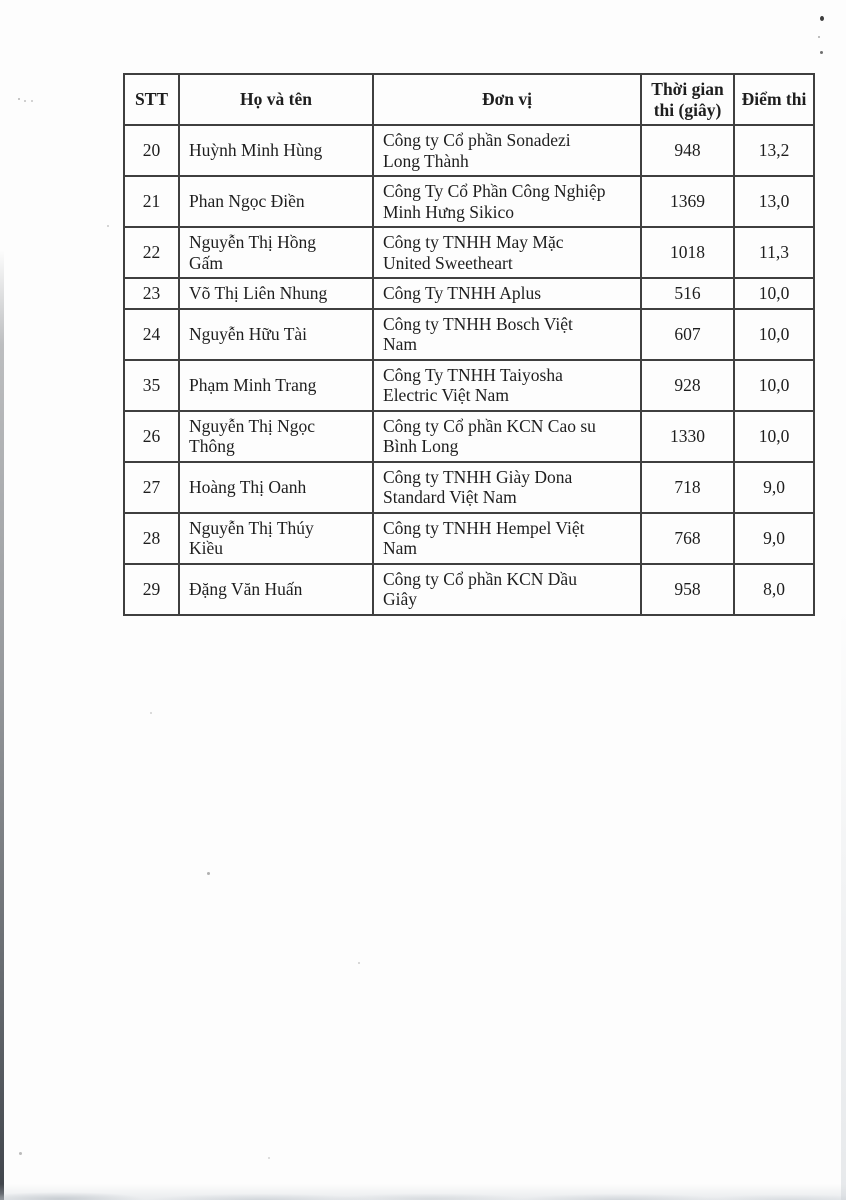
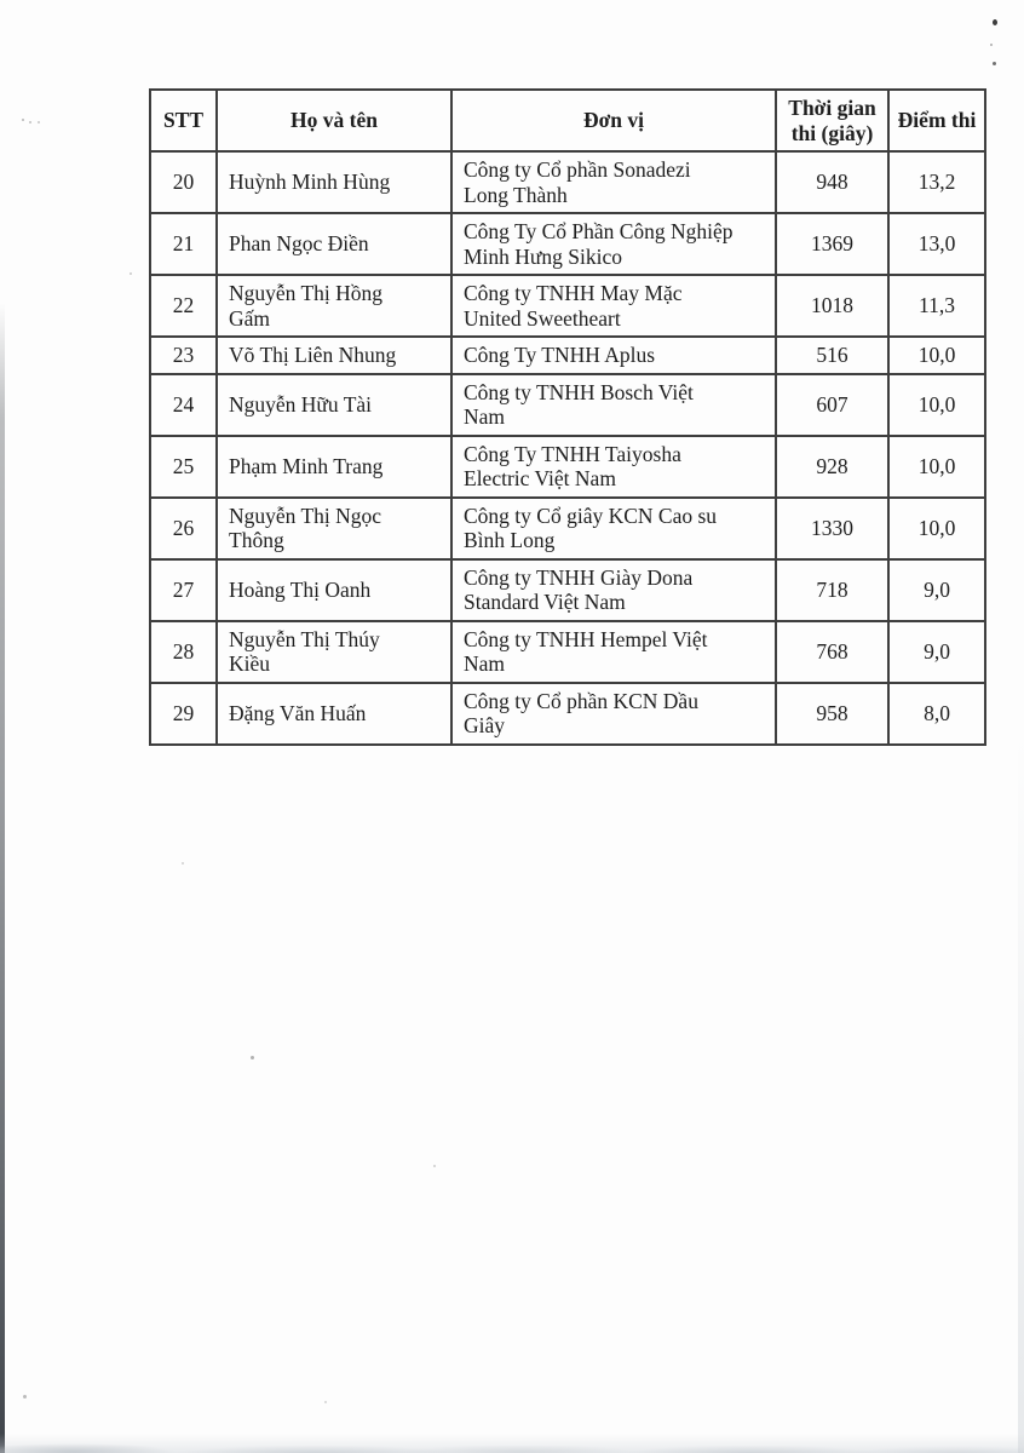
  STT	Họ và tên	Đơn vị	Thời gian thi (giây)	Điểm thi
  20	Huỳnh Minh Hùng	Công ty Cổ phần Sonadezi Long Thành	948	13,2
  21	Phan Ngọc Điền	Công Ty Cổ Phần Công Nghiệp Minh Hưng Sikico	1369	13,0
  22	Nguyễn Thị Hồng Gấm	Công ty TNHH May Mặc United Sweetheart	1018	11,3
  23	Võ Thị Liên Nhung	Công Ty TNHH Aplus	516	10,0
  24	Nguyễn Hữu Tài	Công ty TNHH Bosch Việt Nam	607	10,0
- 35	Phạm Minh Trang	Công Ty TNHH Taiyosha Electric Việt Nam	928	10,0
+ 25	Phạm Minh Trang	Công Ty TNHH Taiyosha Electric Việt Nam	928	10,0
- 26	Nguyễn Thị Ngọc Thông	Công ty Cổ phần KCN Cao su Bình Long	1330	10,0
+ 26	Nguyễn Thị Ngọc Thông	Công ty Cổ giây KCN Cao su Bình Long	1330	10,0
  27	Hoàng Thị Oanh	Công ty TNHH Giày Dona Standard Việt Nam	718	9,0
  28	Nguyễn Thị Thúy Kiều	Công ty TNHH Hempel Việt Nam	768	9,0
  29	Đặng Văn Huấn	Công ty Cổ phần KCN Dầu Giây	958	8,0
